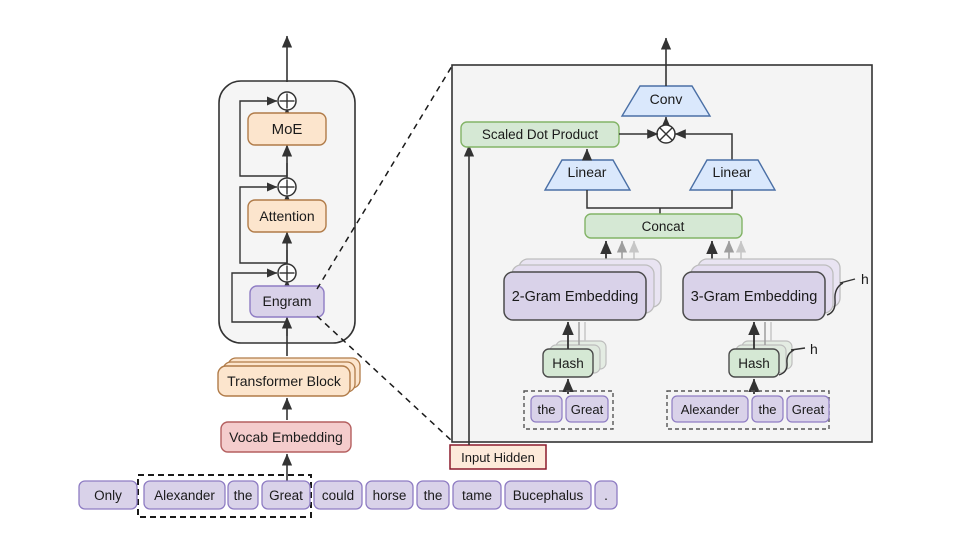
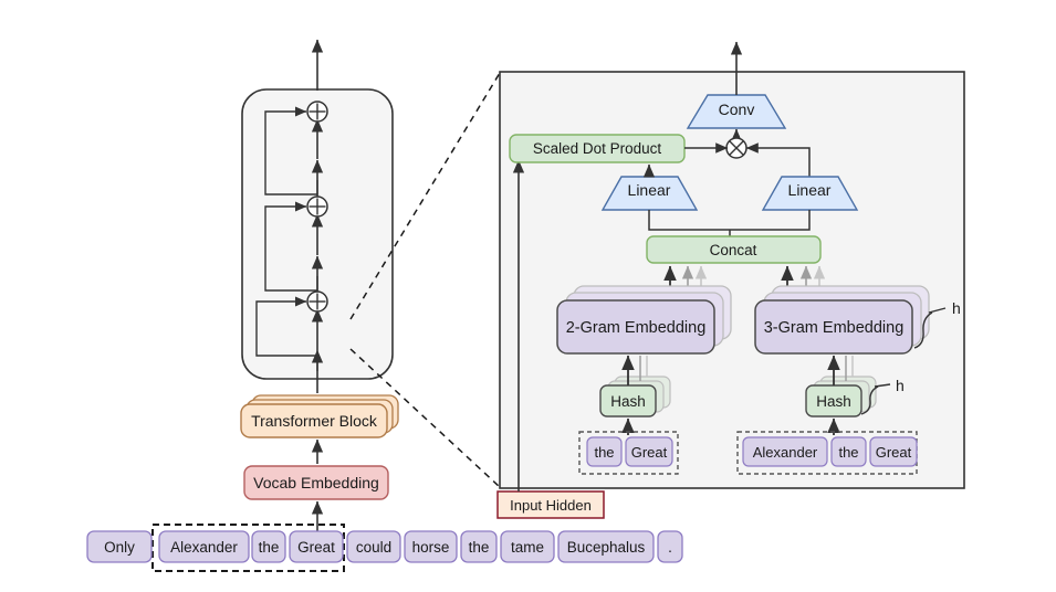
- MoE
- Attention
- Engram
  Transformer Block
  Vocab Embedding
  Input Hidden
  Conv
  Scaled Dot Product
  Linear
  Linear
  Concat
  2-Gram Embedding
  3-Gram Embedding
  h
  Hash
  Hash
  h
  the
  Great
  Alexander
  the
  Great
  Only
  Alexander
  the
  Great
  could
  horse
  the
  tame
  Bucephalus
  .
